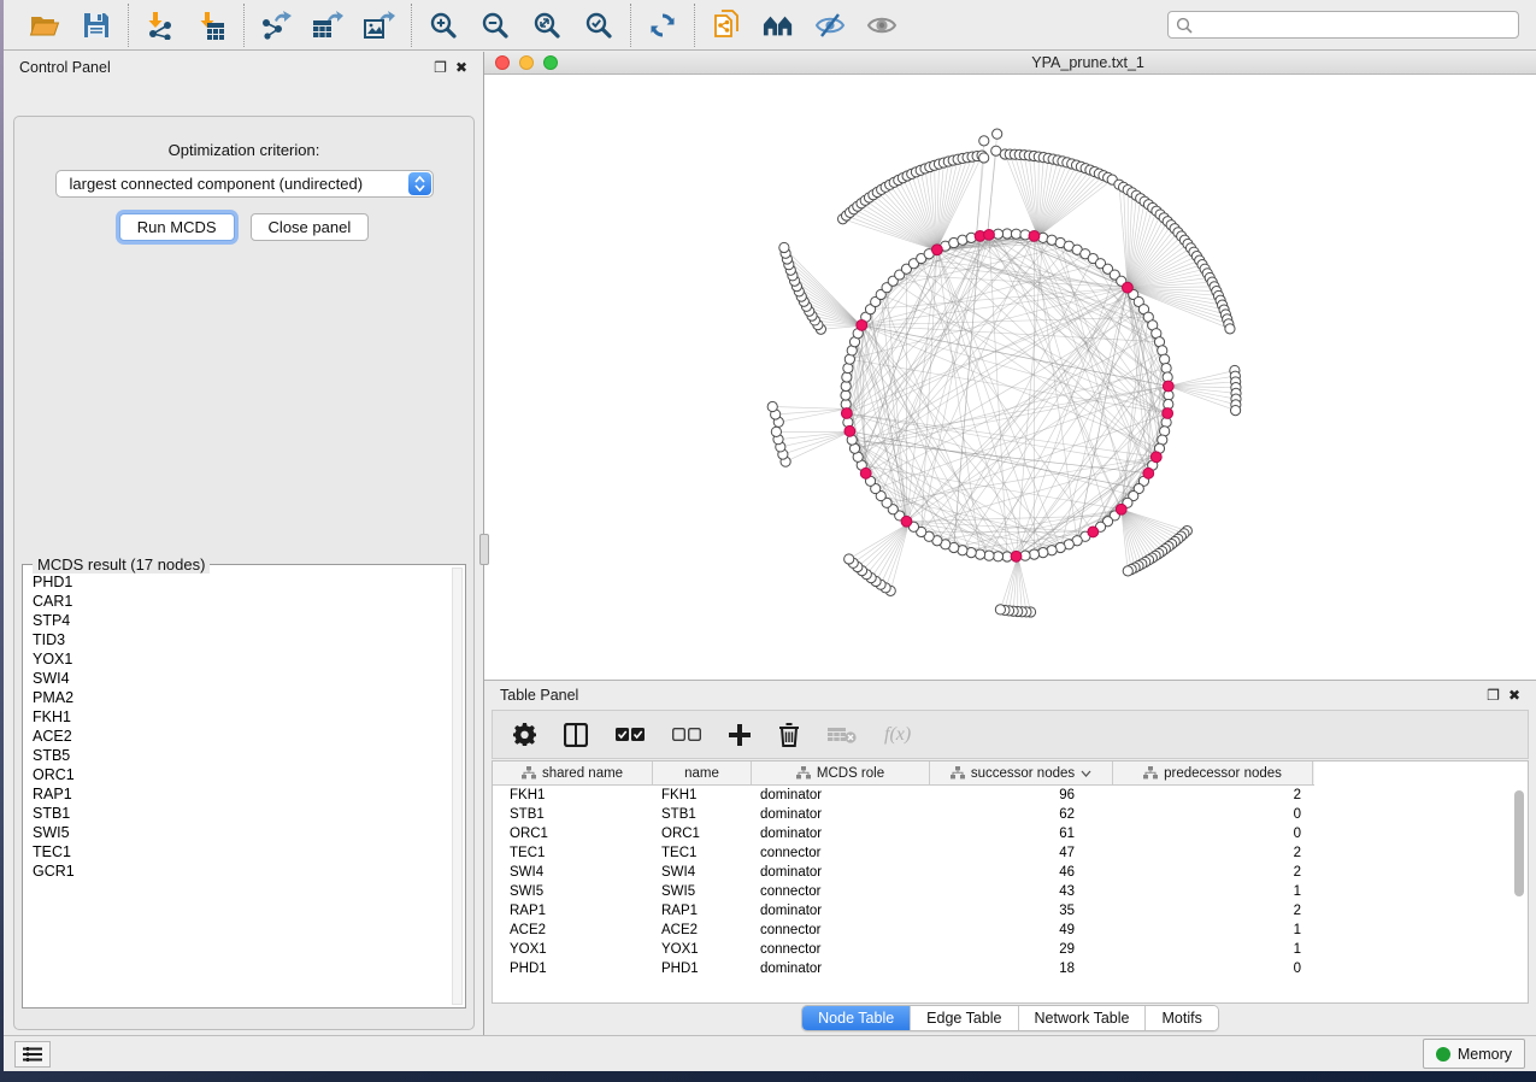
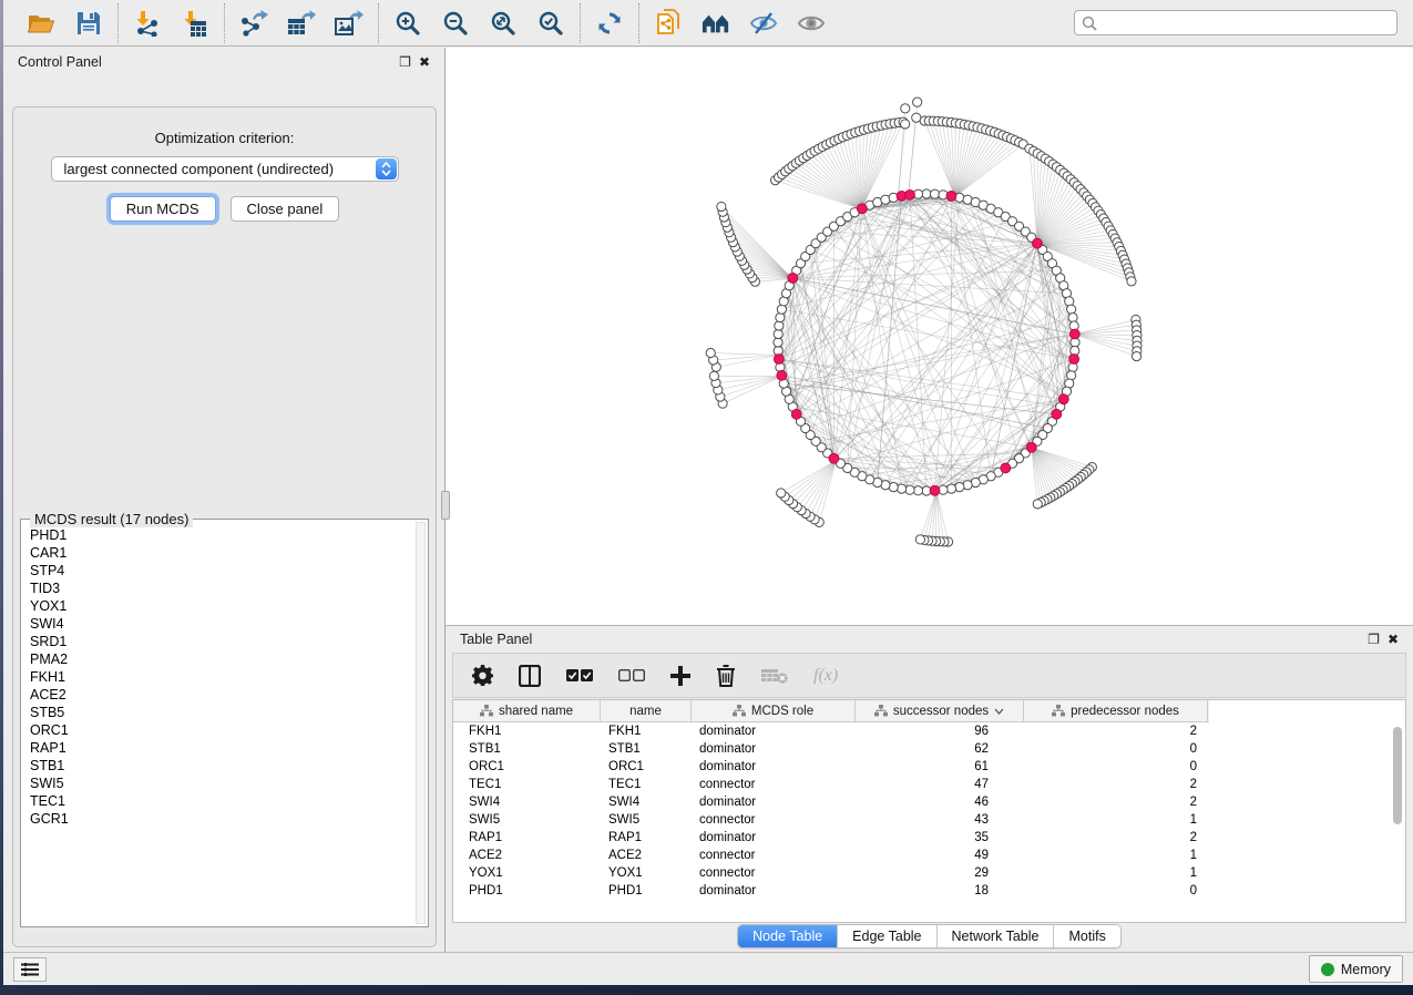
  Control Panel
  ❐
  ✖
  Optimization criterion:
  largest connected component (undirected)
  Run MCDS
  Close panel
  MCDS result (17 nodes)
  PHD1
  CAR1
  STP4
  TID3
  YOX1
  SWI4
+ SRD1
  PMA2
  FKH1
  ACE2
  STB5
  ORC1
  RAP1
  STB1
  SWI5
  TEC1
  GCR1
- YPA_prune.txt_1
  Table Panel
  ❐
  ✖
  f(x)
  shared name
  name
  MCDS role
  successor nodes
  predecessor nodes
  FKH1
  FKH1
  dominator
  96
  2
  STB1
  STB1
  dominator
  62
  0
  ORC1
  ORC1
  dominator
  61
  0
  TEC1
  TEC1
  connector
  47
  2
  SWI4
  SWI4
  dominator
  46
  2
  SWI5
  SWI5
  connector
  43
  1
  RAP1
  RAP1
  dominator
  35
  2
  ACE2
  ACE2
  connector
  49
  1
  YOX1
  YOX1
  connector
  29
  1
  PHD1
  PHD1
  dominator
  18
  0
  Node Table
  Edge Table
  Network Table
  Motifs
  Memory
